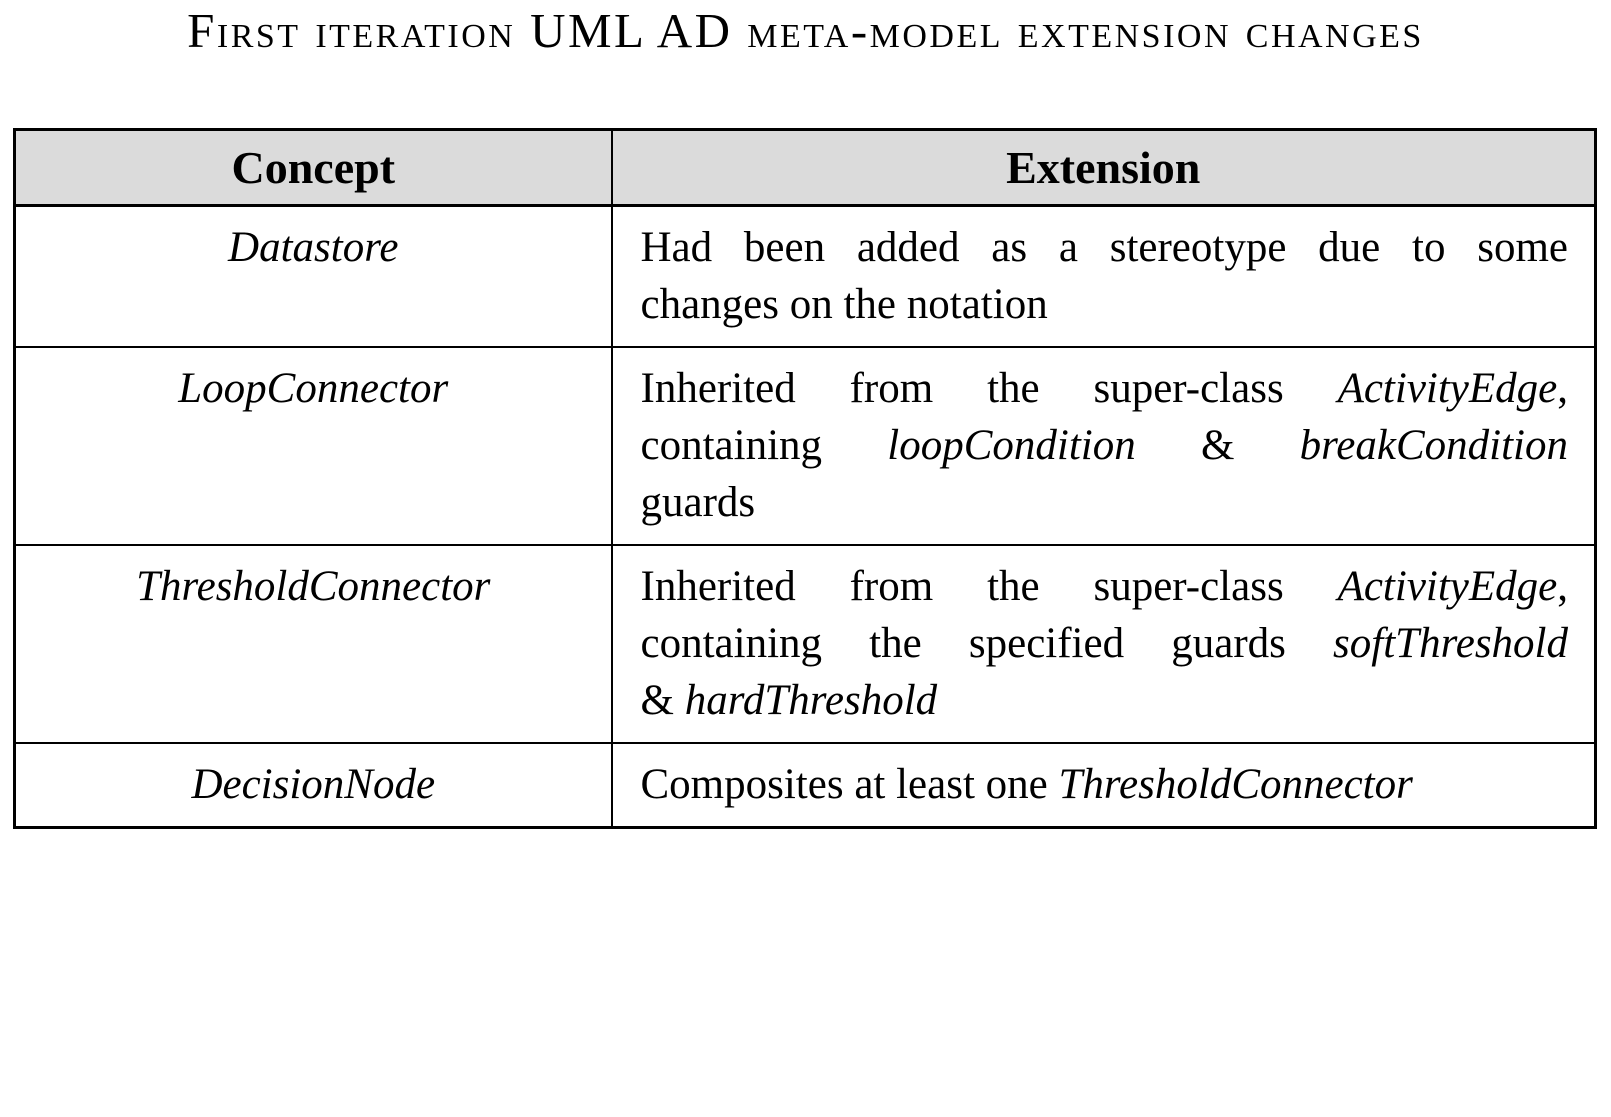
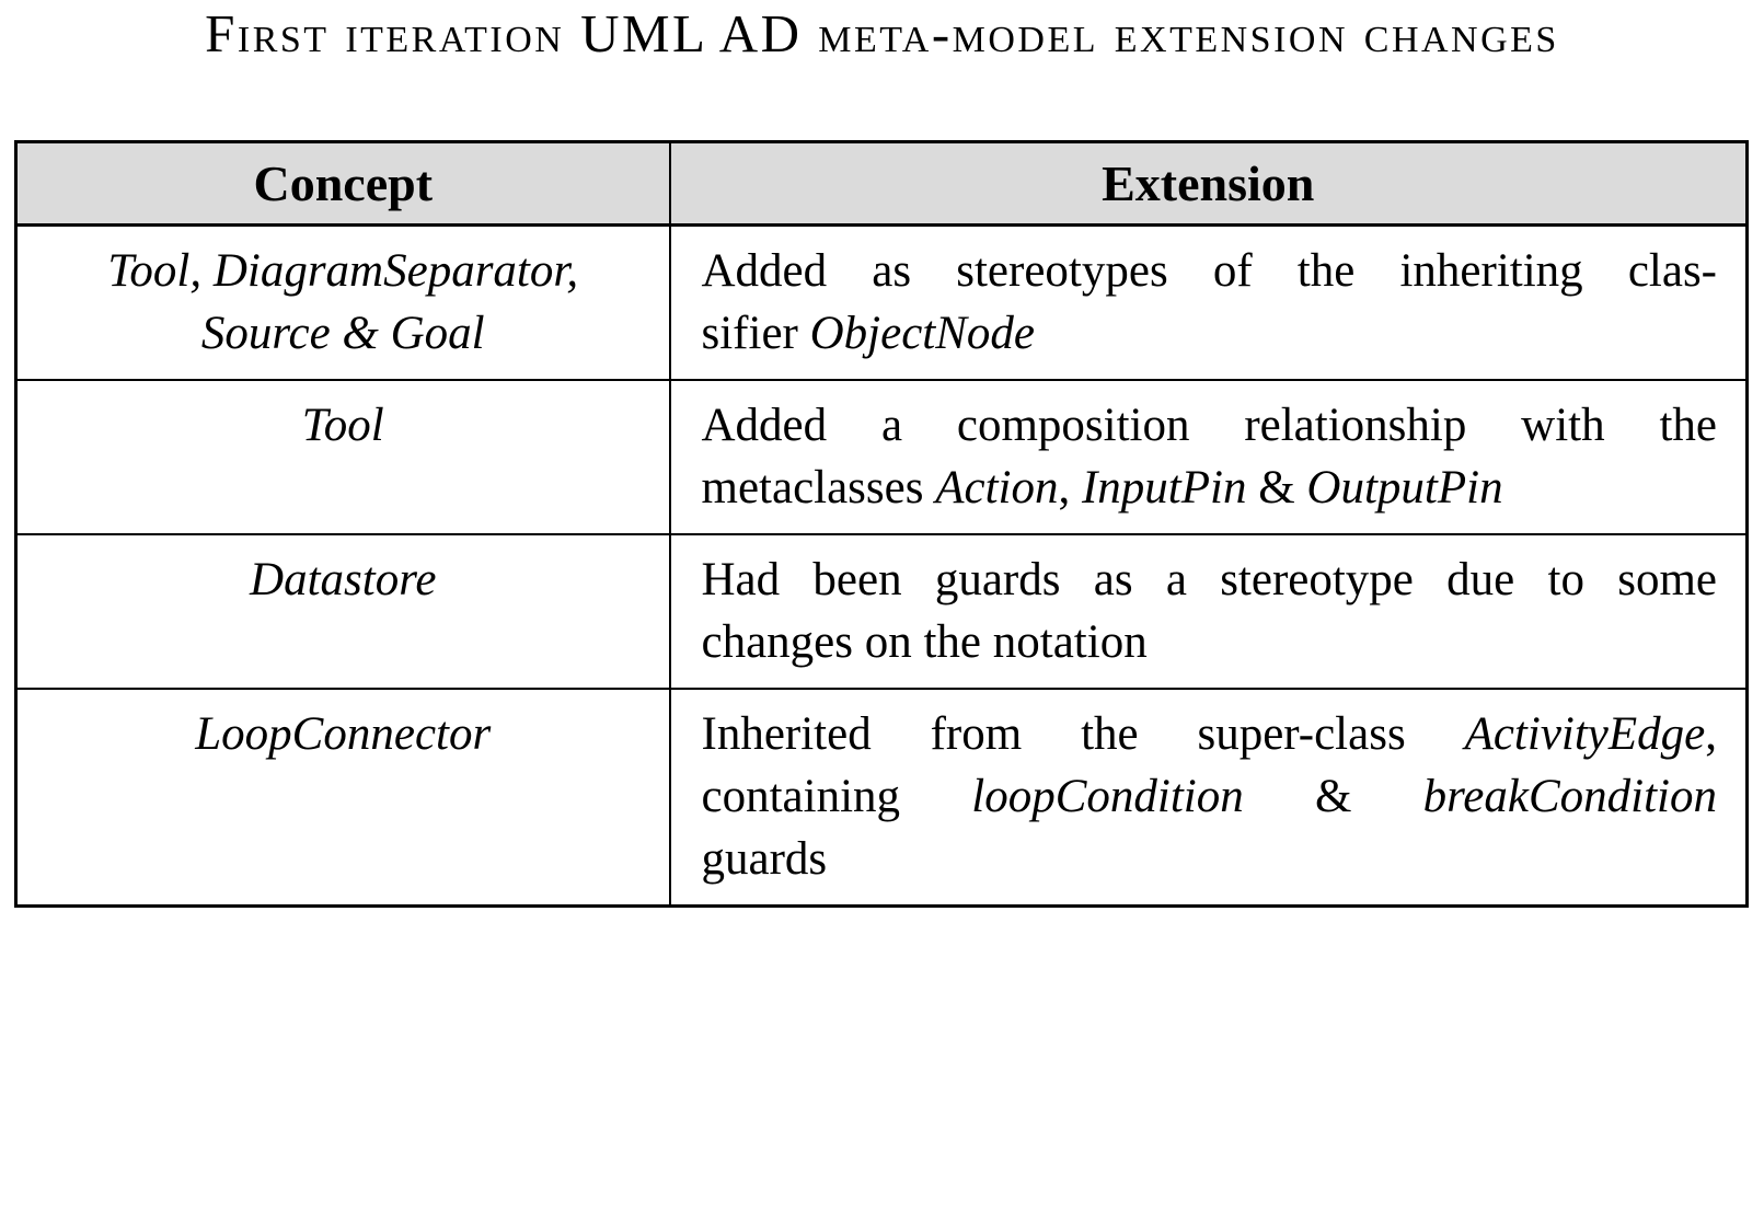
  First iteration UML AD meta-model extension changes
  Concept	Extension
+ Tool, DiagramSeparator,Source & Goal	Added as stereotypes of the inheriting clas-sifier ObjectNode
+ Tool	Added a composition relationship with themetaclasses Action, InputPin & OutputPin
- Datastore	Had been added as a stereotype due to somechanges on the notation
+ Datastore	Had been guards as a stereotype due to somechanges on the notation
  LoopConnector	Inherited from the super-class ActivityEdge,containing loopCondition & breakConditionguards
- ThresholdConnector	Inherited from the super-class ActivityEdge,containing the specified guards softThreshold& hardThreshold
- DecisionNode	Composites at least one ThresholdConnector
